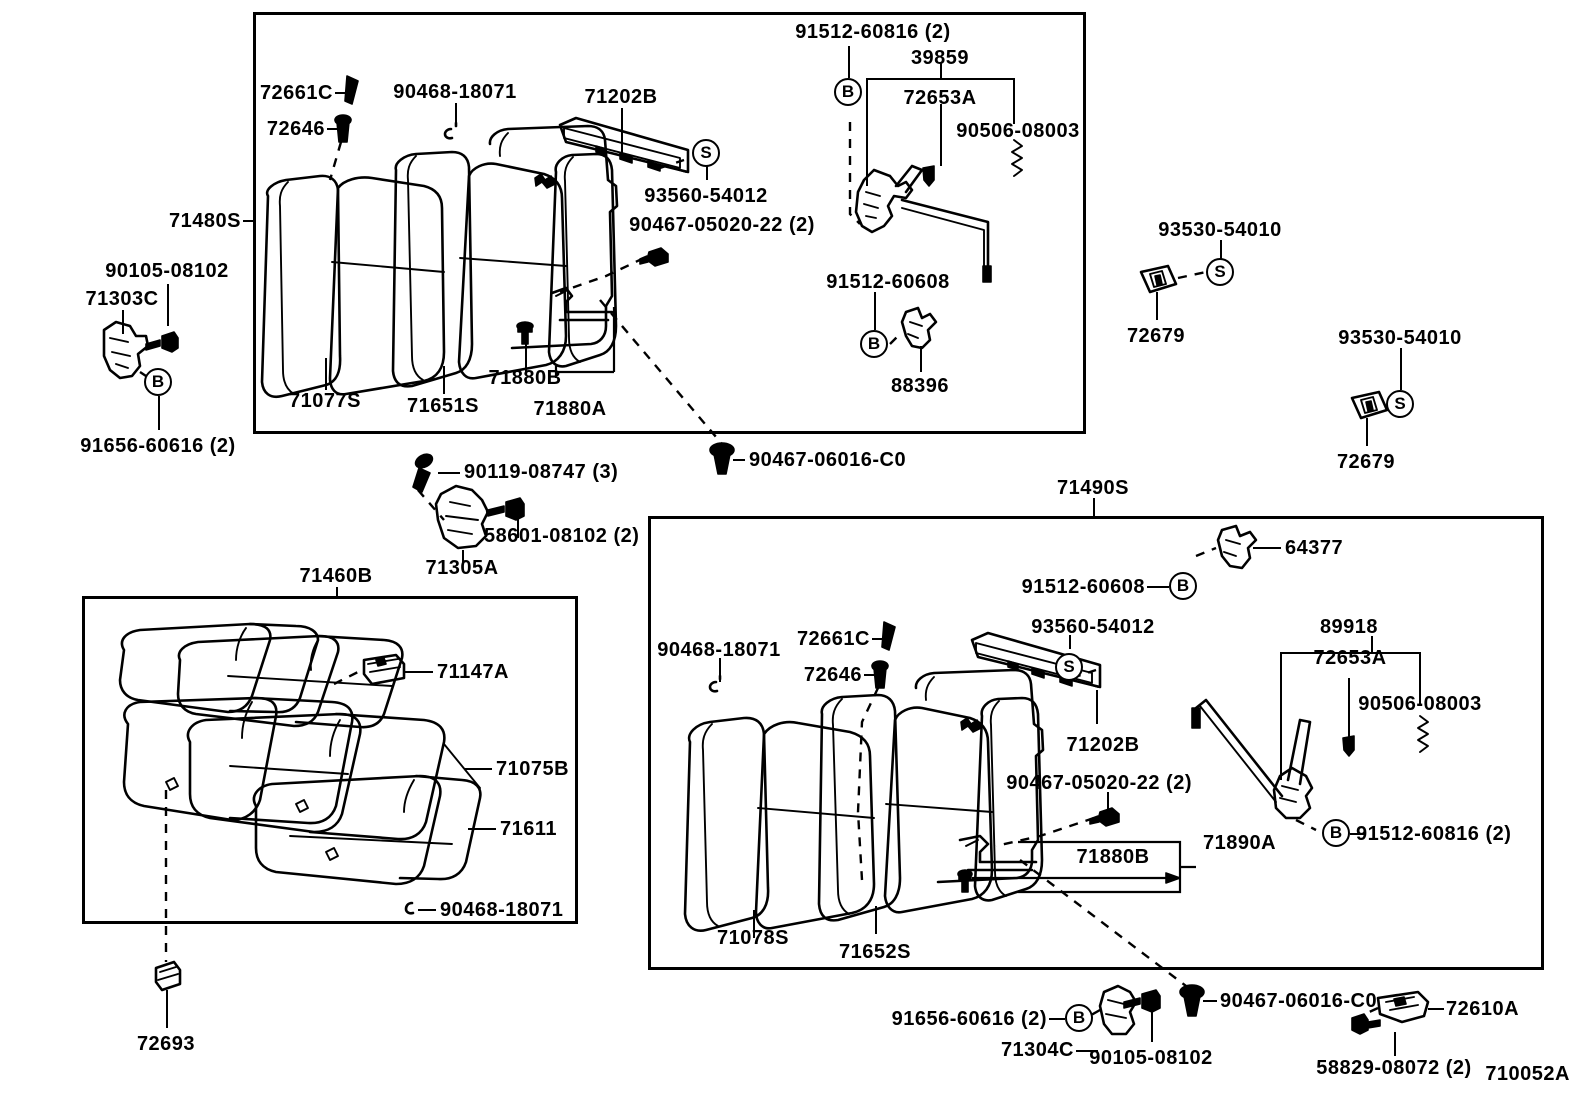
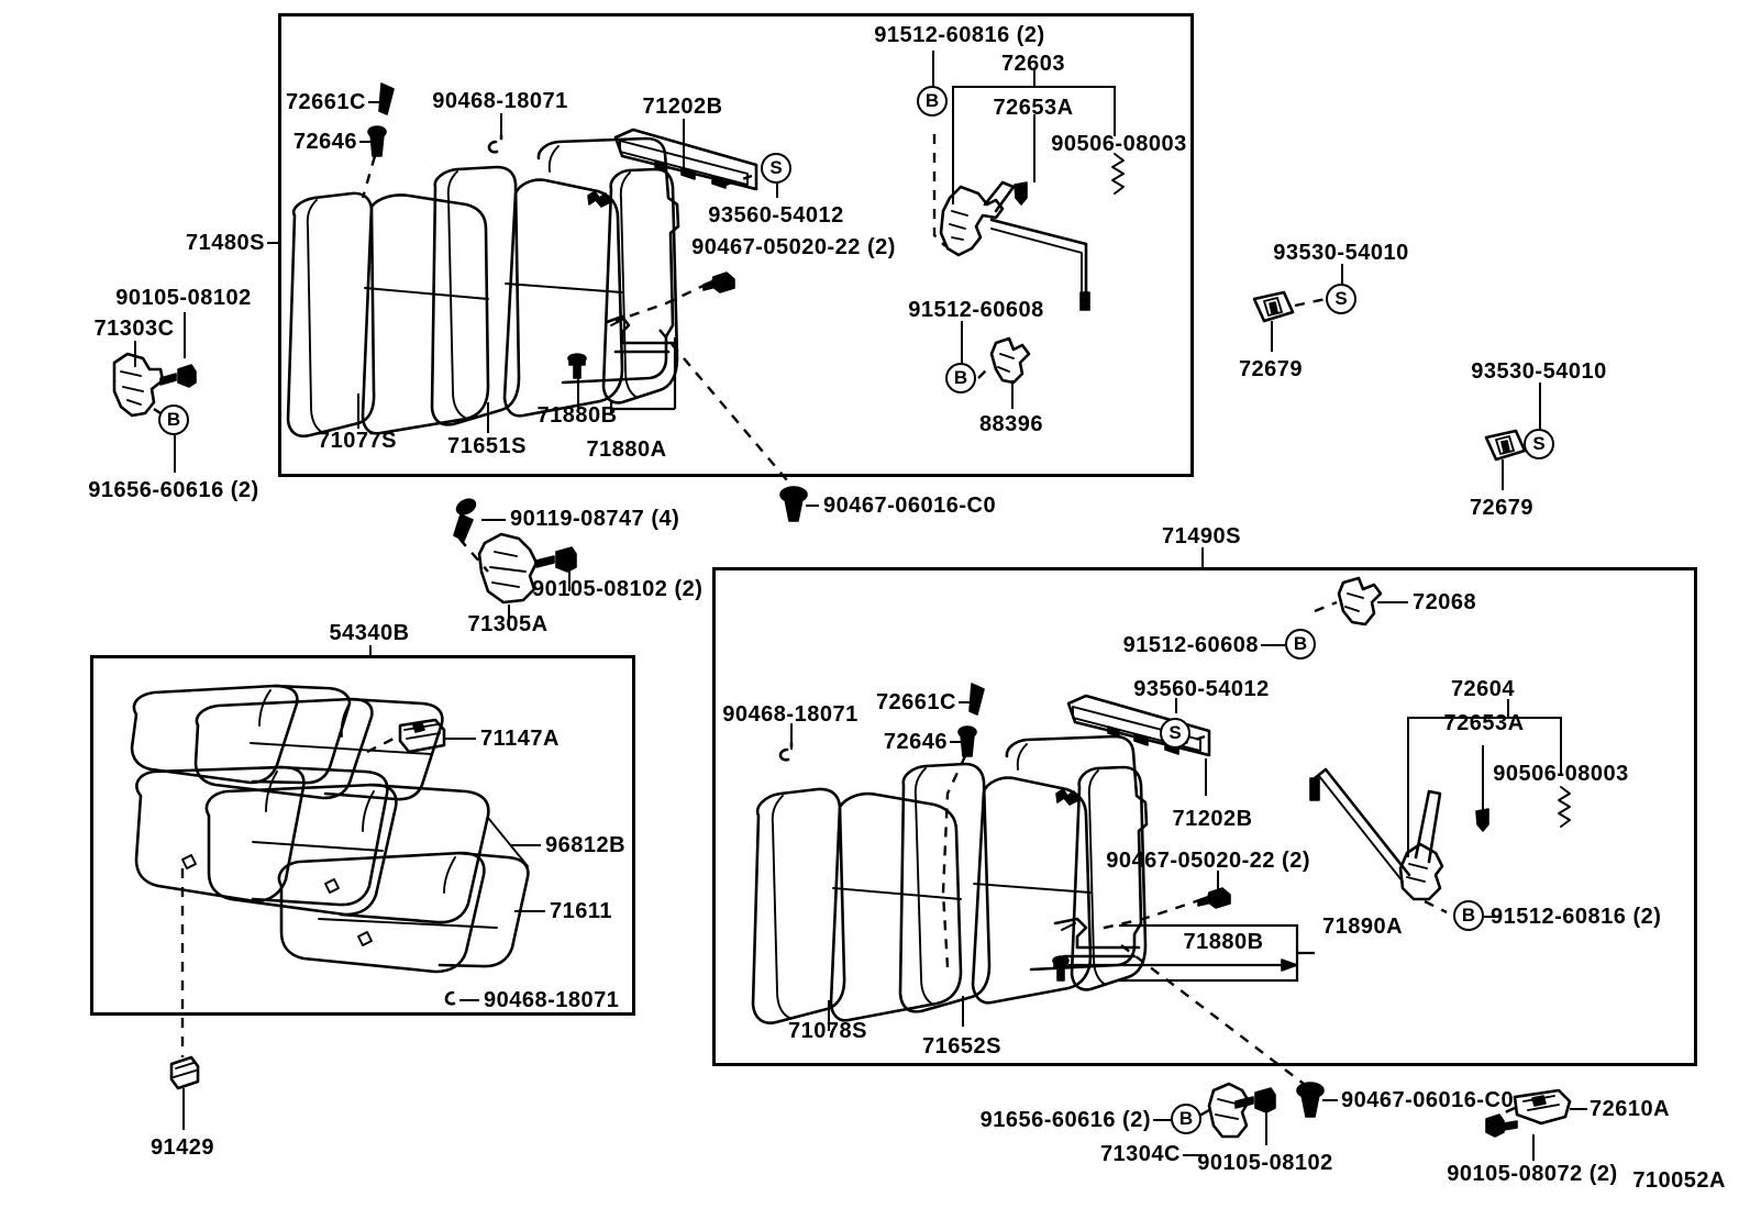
  B
  B
  B
  S
  S
  S
  B
  S
  B
  B
  72661C
  72646
  90468-18071
  71202B
  93560-54012
  71480S
  90105-08102
  71303C
  91656-60616 (2)
  71077S
  71651S
  71880B
  71880A
  90467-05020-22 (2)
  91512-60816 (2)
- 39859
+ 72603
  72653A
  90506-08003
  91512-60608
  88396
  93530-54010
  72679
  93530-54010
  72679
- 90119-08747 (3)
+ 90119-08747 (4)
- 58601-08102 (2)
+ 90105-08102 (2)
  71305A
  90467-06016-C0
  71490S
- 71460B
+ 54340B
  71147A
- 71075B
+ 96812B
  71611
  90468-18071
- 72693
+ 91429
- 64377
+ 72068
  91512-60608
  93560-54012
  72661C
  72646
  90468-18071
- 89918
+ 72604
  72653A
  90506-08003
  71202B
  90467-05020-22 (2)
  91512-60816 (2)
  71890A
  71880B
  71078S
  71652S
  91656-60616 (2)
  71304C
  90105-08102
  90467-06016-C0
  72610A
- 58829-08072 (2)
+ 90105-08072 (2)
  710052A
